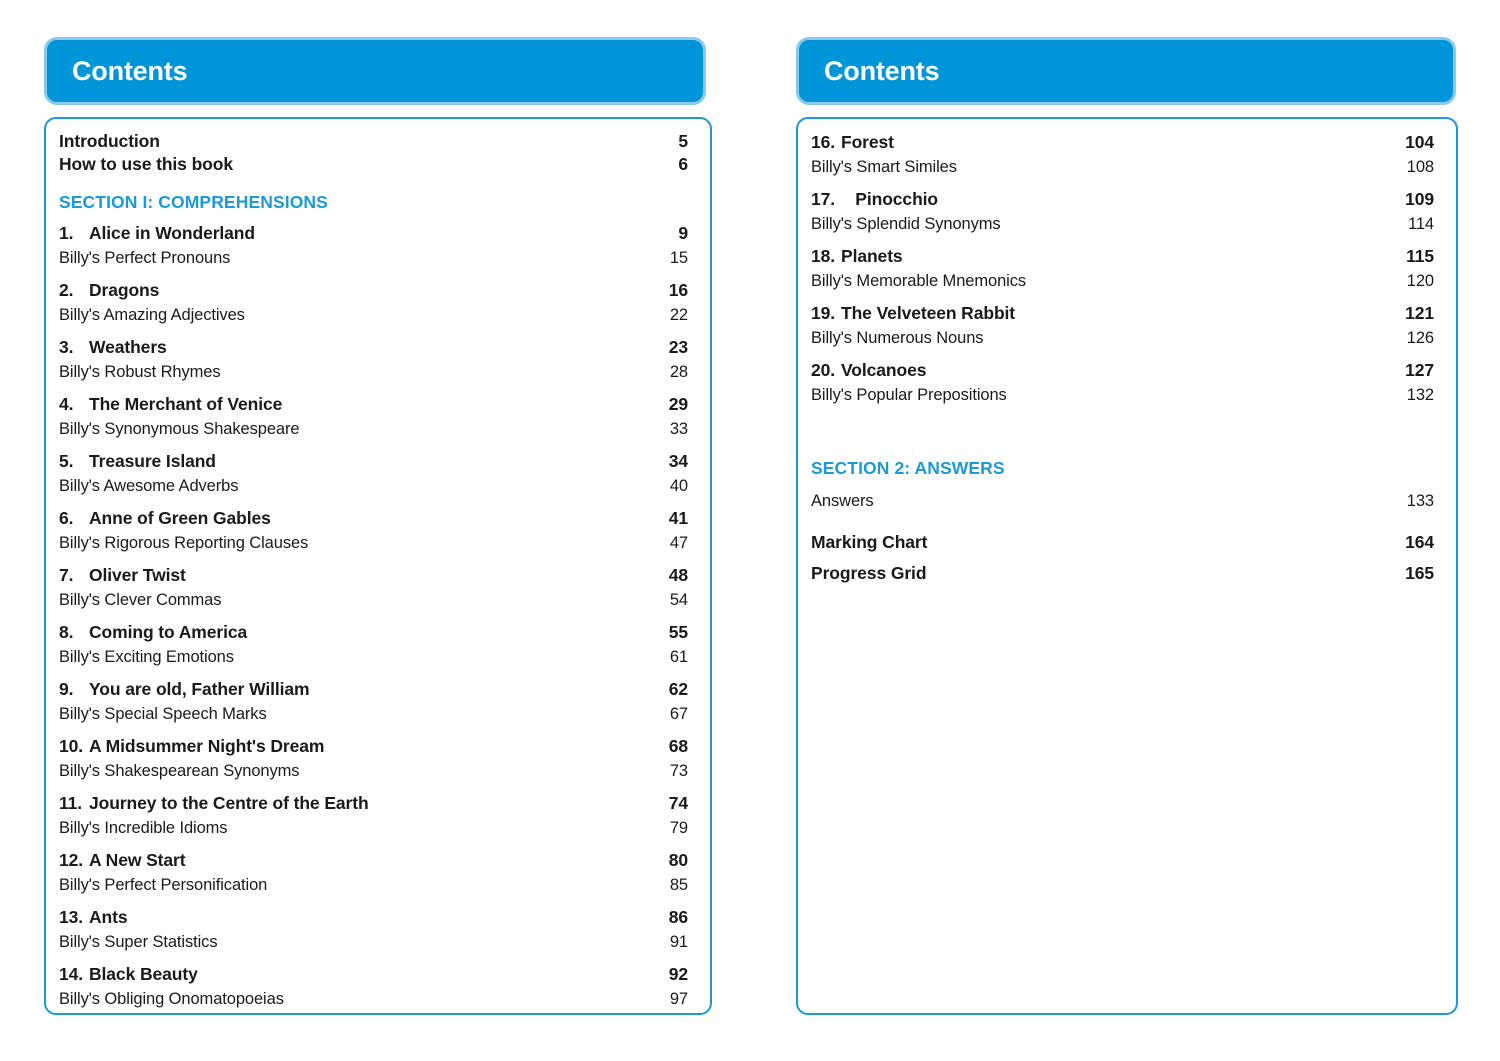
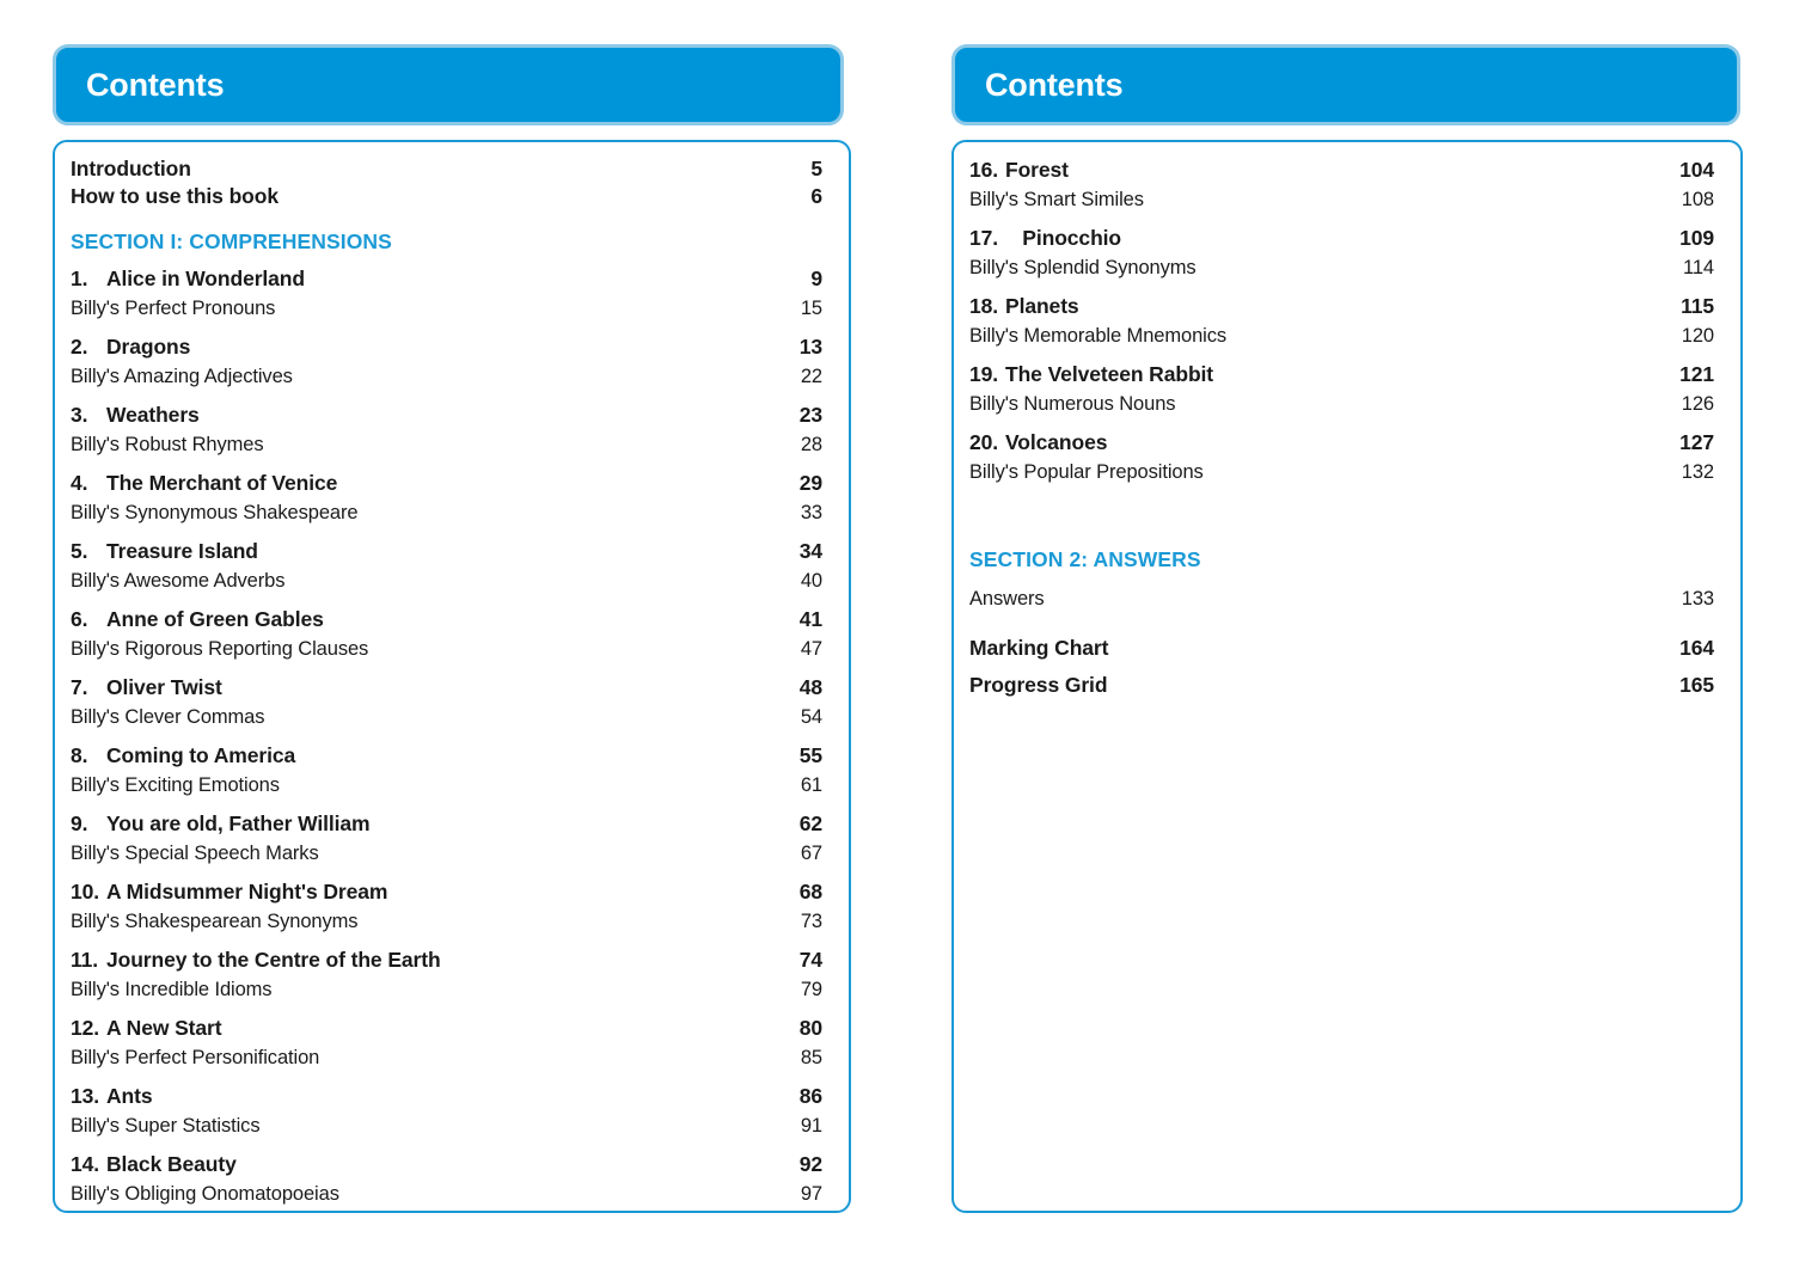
  Contents
  Introduction
  5
  How to use this book
  6
  SECTION I: COMPREHENSIONS
  1. Alice in Wonderland
  9
  Billy's Perfect Pronouns
  15
  2. Dragons
- 16
+ 13
  Billy's Amazing Adjectives
  22
  3. Weathers
  23
  Billy's Robust Rhymes
  28
  4. The Merchant of Venice
  29
  Billy's Synonymous Shakespeare
  33
  5. Treasure Island
  34
  Billy's Awesome Adverbs
  40
  6. Anne of Green Gables
  41
  Billy's Rigorous Reporting Clauses
  47
  7. Oliver Twist
  48
  Billy's Clever Commas
  54
  8. Coming to America
  55
  Billy's Exciting Emotions
  61
  9. You are old, Father William
  62
  Billy's Special Speech Marks
  67
  10. A Midsummer Night's Dream
  68
  Billy's Shakespearean Synonyms
  73
  11. Journey to the Centre of the Earth
  74
  Billy's Incredible Idioms
  79
  12. A New Start
  80
  Billy's Perfect Personification
  85
  13. Ants
  86
  Billy's Super Statistics
  91
  14. Black Beauty
  92
  Billy's Obliging Onomatopoeias
  97
  Contents
  16. Forest
  104
  Billy's Smart Similes
  108
  17. Pinocchio
  109
  Billy's Splendid Synonyms
  114
  18. Planets
  115
  Billy's Memorable Mnemonics
  120
  19. The Velveteen Rabbit
  121
  Billy's Numerous Nouns
  126
  20. Volcanoes
  127
  Billy's Popular Prepositions
  132
  SECTION 2: ANSWERS
  Answers
  133
  Marking Chart
  164
  Progress Grid
  165
